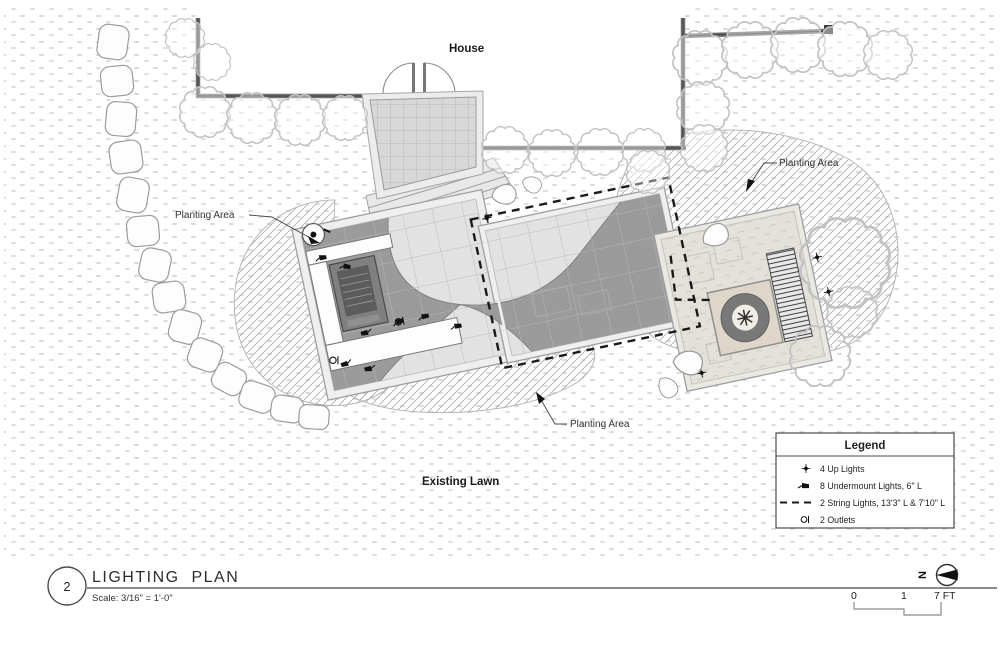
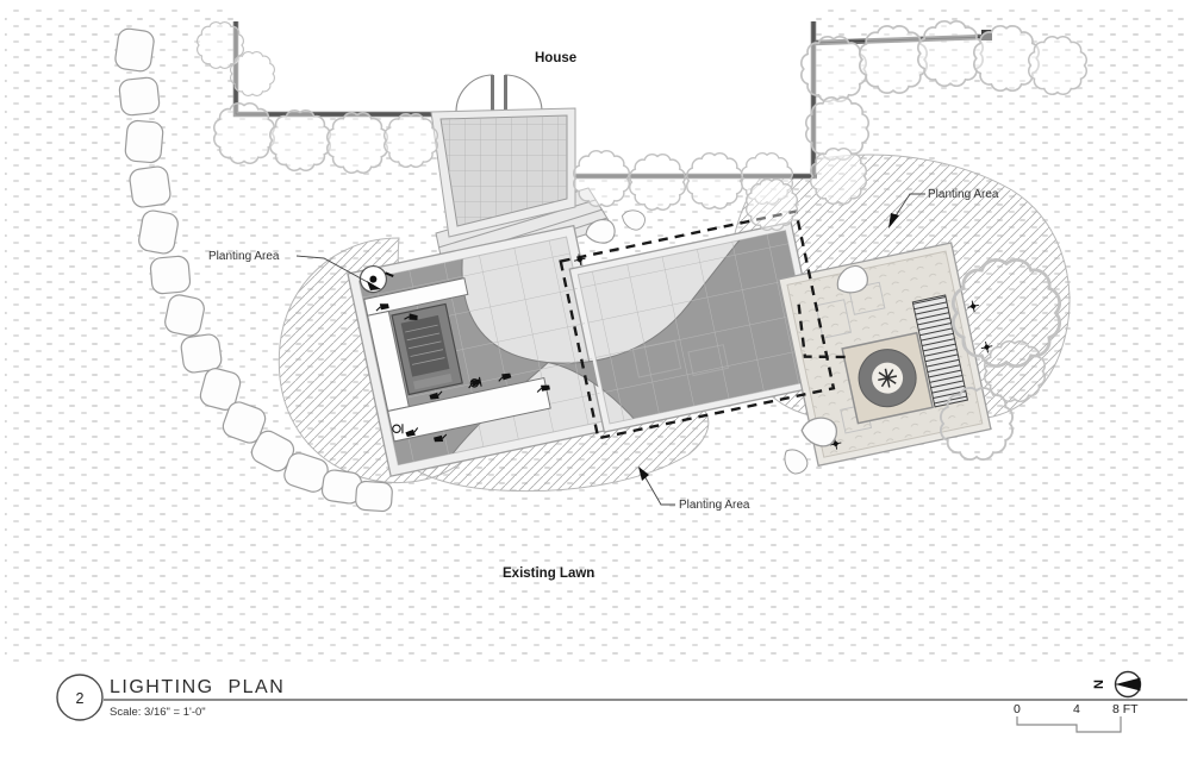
  House
  Planting Area
  Planting Area
  Planting Area
  Existing Lawn
- Legend
- 4 Up Lights
- 8 Undermount Lights, 6" L
- 2 String Lights, 13'3" L & 7'10" L
- 2 Outlets
  2
  LIGHTING PLAN
  Scale: 3/16" = 1'-0"
  0
- 1
+ 4
- 7 FT
+ 8 FT
